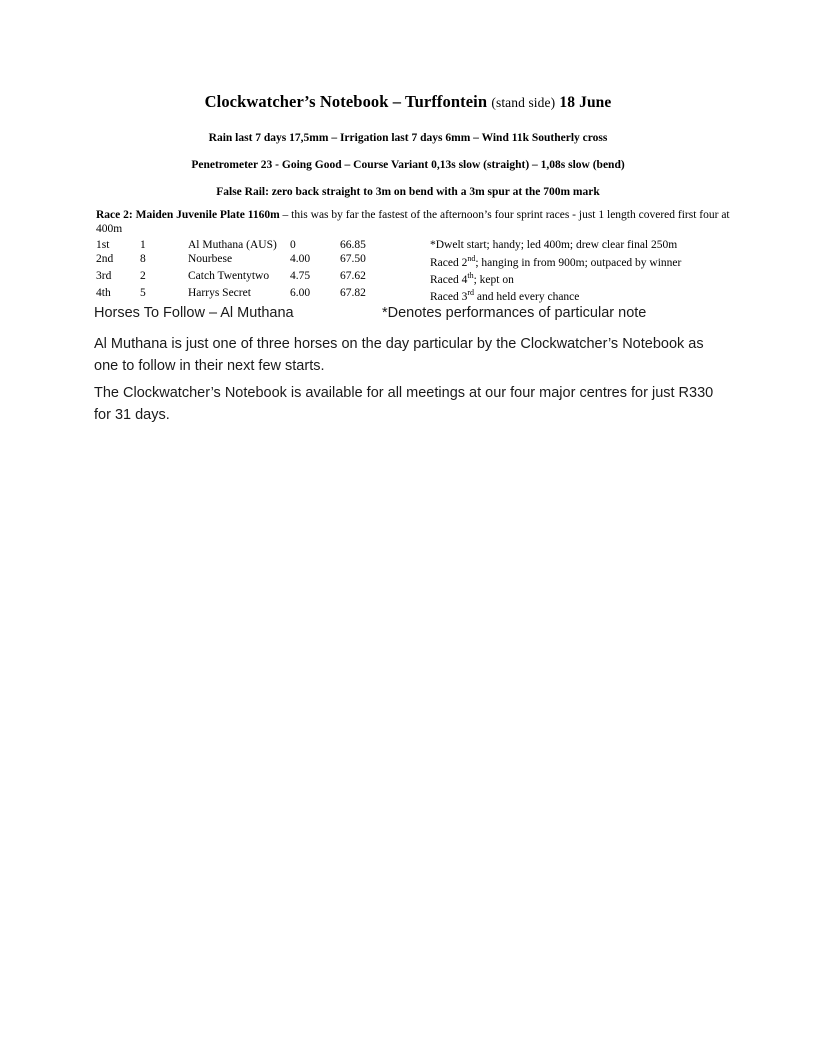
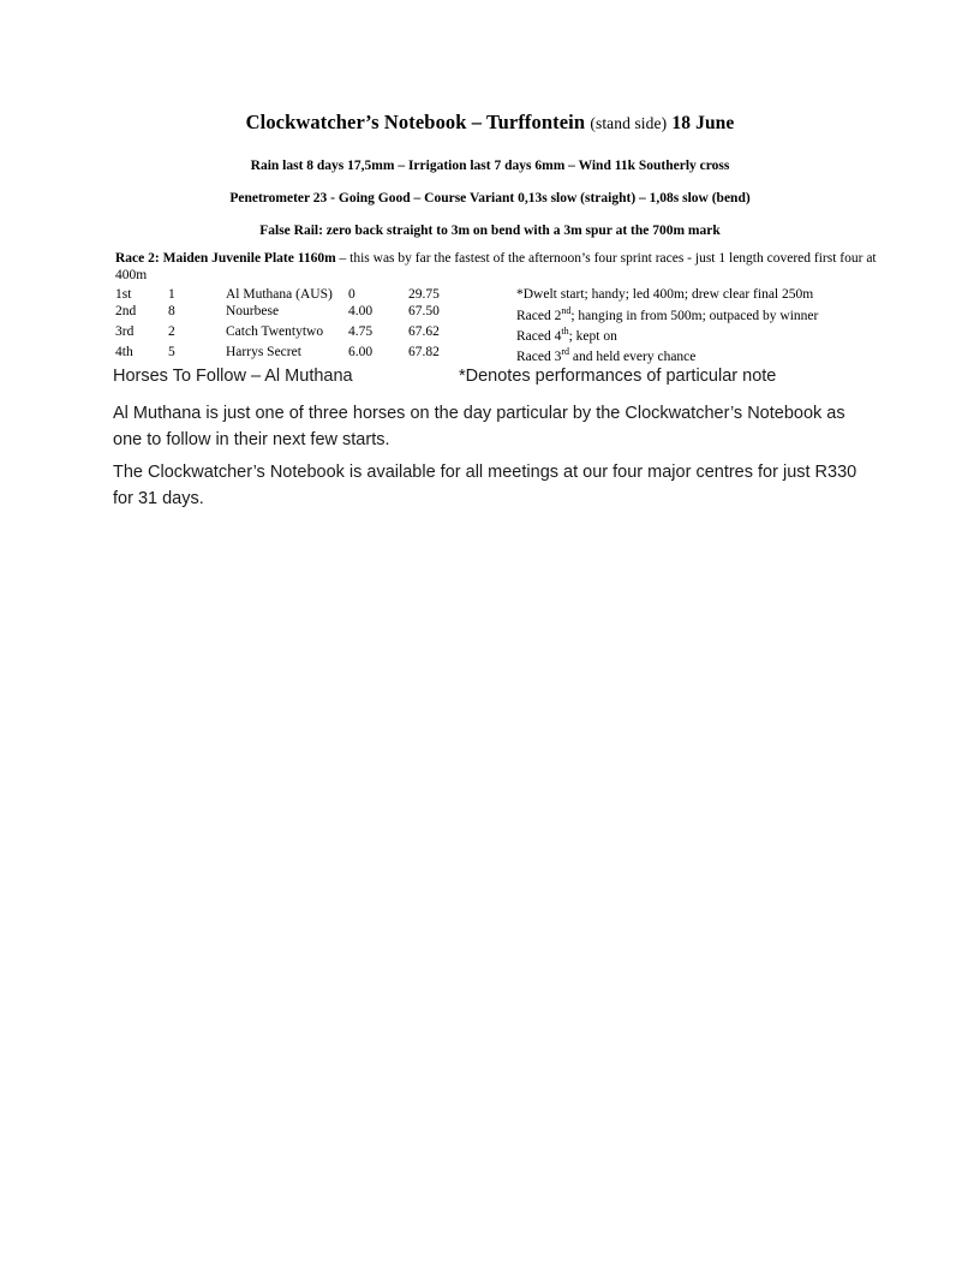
  Clockwatcher’s Notebook – Turffontein (stand side) 18 June
- Rain last 7 days 17,5mm – Irrigation last 7 days 6mm – Wind 11k Southerly cross
+ Rain last 8 days 17,5mm – Irrigation last 7 days 6mm – Wind 11k Southerly cross
  Penetrometer 23 - Going Good – Course Variant 0,13s slow (straight) – 1,08s slow (bend)
  False Rail: zero back straight to 3m on bend with a 3m spur at the 700m mark
  Race 2: Maiden Juvenile Plate 1160m – this was by far the fastest of the afternoon’s four sprint races - just 1 length covered first four at 400m
- 1st	1	Al Muthana (AUS)	0	66.85	*Dwelt start; handy; led 400m; drew clear final 250m
+ 1st	1	Al Muthana (AUS)	0	29.75	*Dwelt start; handy; led 400m; drew clear final 250m
- 2nd	8	Nourbese	4.00	67.50	Raced 2nd; hanging in from 900m; outpaced by winner
+ 2nd	8	Nourbese	4.00	67.50	Raced 2nd; hanging in from 500m; outpaced by winner
  3rd	2	Catch Twentytwo	4.75	67.62	Raced 4th; kept on
  4th	5	Harrys Secret	6.00	67.82	Raced 3rd and held every chance
  Horses To Follow – Al Muthana
  *Denotes performances of particular note
  Al Muthana is just one of three horses on the day particular by the Clockwatcher’s Notebook as one to follow in their next few starts.
  The Clockwatcher’s Notebook is available for all meetings at our four major centres for just R330 for 31 days.
